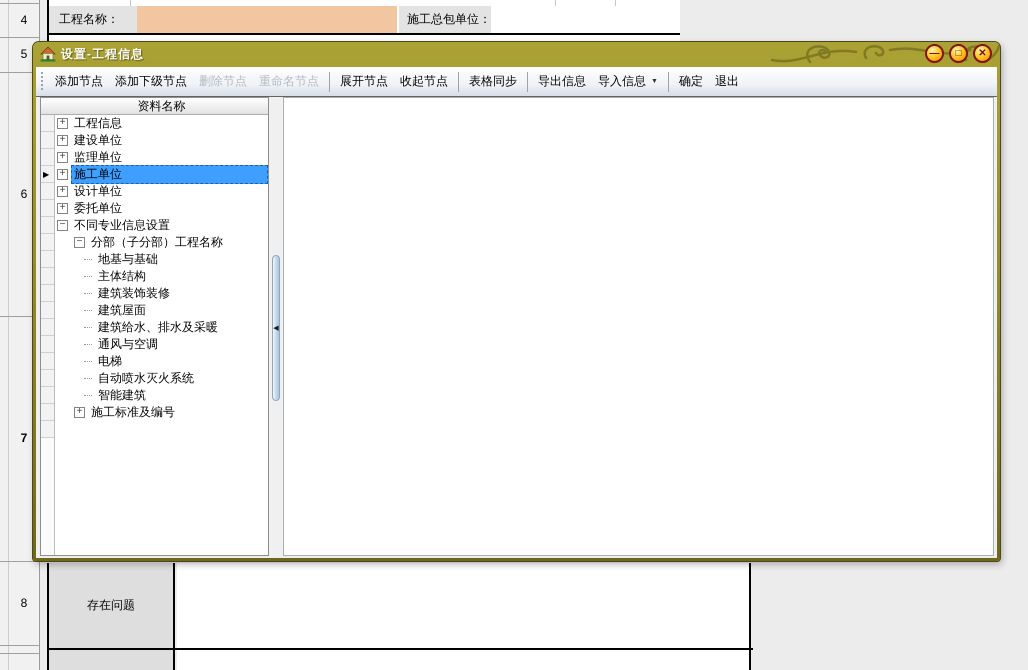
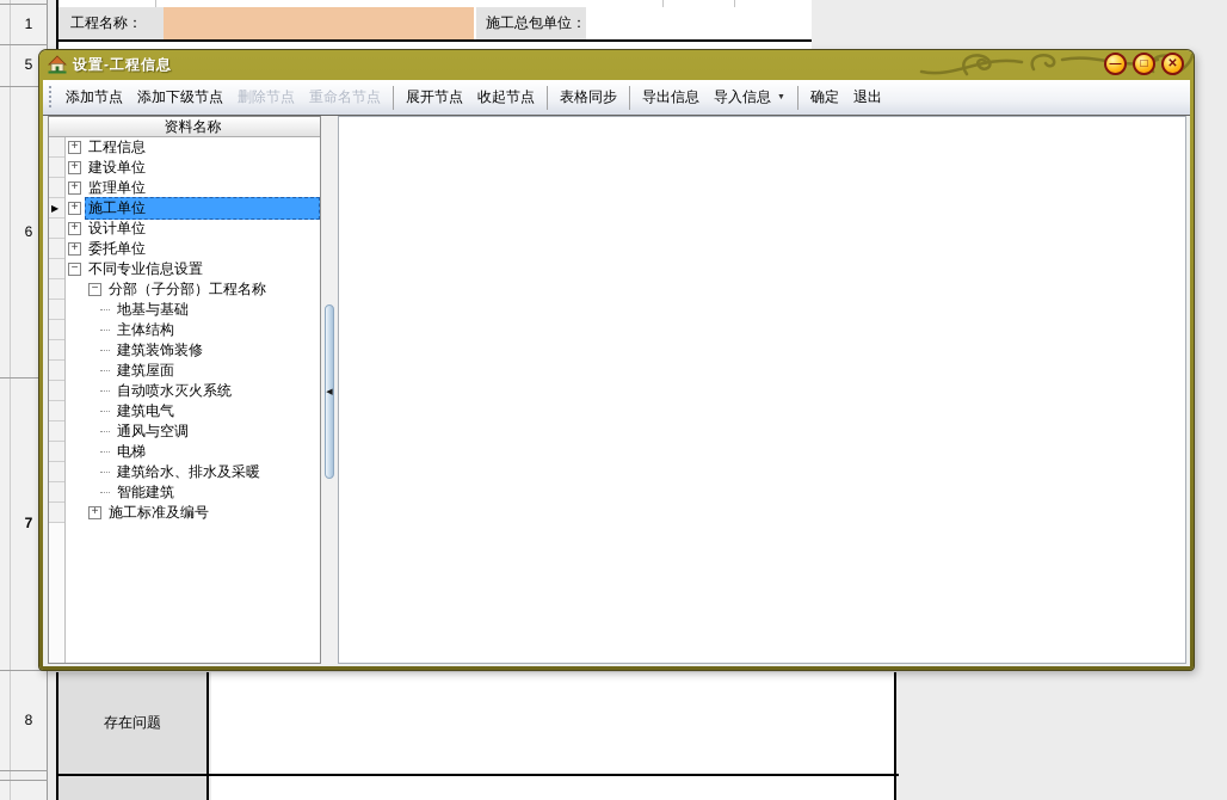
- 4
+ 1
  5
  6
  7
  8
  工程名称：
  施工总包单位：
  存在问题
  设置-工程信息
  —
  □
  ✕
  添加节点
  添加下级节点
  删除节点
  重命名节点
  展开节点
  收起节点
  表格同步
  导出信息
  导入信息
  确定
  退出
  资料名称
  ▶
  +
  工程信息
  +
  建设单位
  +
  监理单位
  +
  施工单位
  +
  设计单位
  +
  委托单位
  −
  不同专业信息设置
  −
  分部（子分部）工程名称
  地基与基础
  主体结构
  建筑装饰装修
  建筑屋面
- 建筑给水、排水及采暖
+ 自动喷水灭火系统
+ 建筑电气
  通风与空调
  电梯
- 自动喷水灭火系统
+ 建筑给水、排水及采暖
  智能建筑
  +
  施工标准及编号
